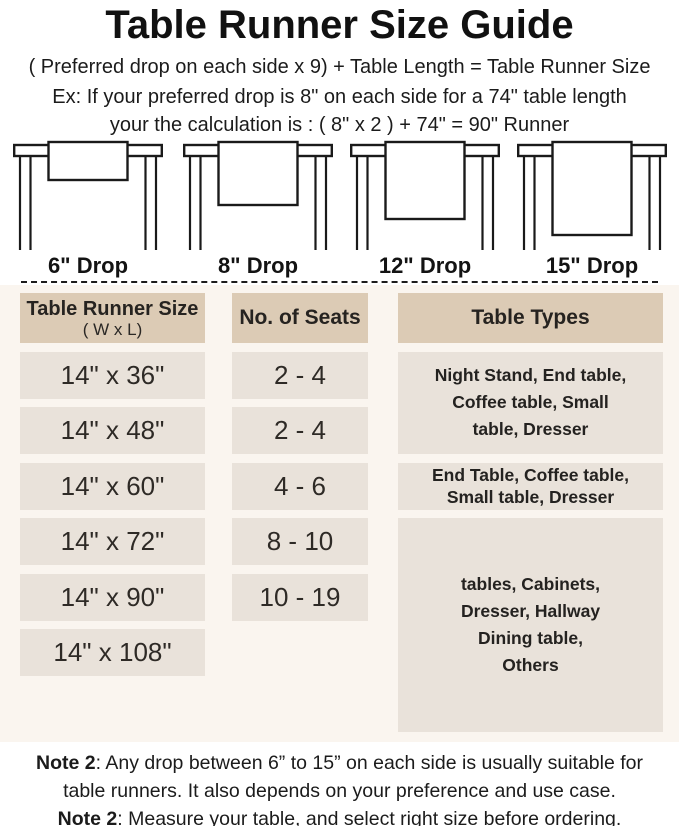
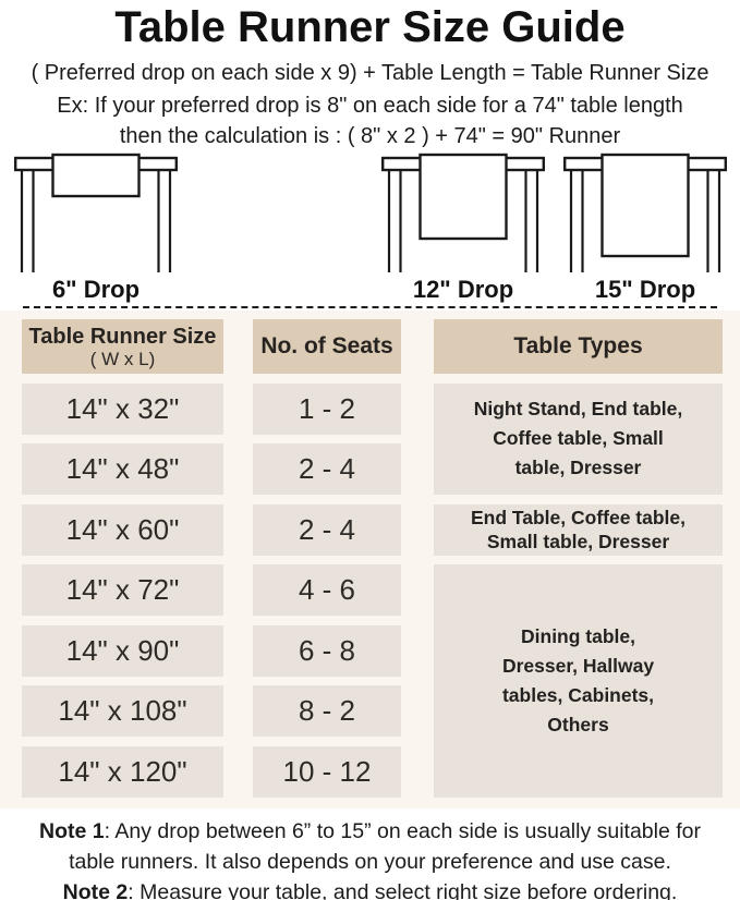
  Table Runner Size Guide
  ( Preferred drop on each side x 9) + Table Length = Table Runner Size
  Ex: If your preferred drop is 8" on each side for a 74" table length
- your the calculation is : ( 8" x 2 ) + 74" = 90" Runner
+ then the calculation is : ( 8" x 2 ) + 74" = 90" Runner
  6" Drop
- 8" Drop
  12" Drop
  15" Drop
  Table Runner Size
  ( W x L)
- 14" x 36"
+ 14" x 32"
  14" x 48"
  14" x 60"
  14" x 72"
  14" x 90"
  14" x 108"
+ 14" x 120"
  No. of Seats
+ 1 - 2
  2 - 4
  2 - 4
  4 - 6
+ 6 - 8
- 8 - 10
+ 8 - 2
- 10 - 19
+ 10 - 12
  Table Types
  Night Stand, End table,
  Coffee table, Small
  table, Dresser
  End Table, Coffee table,
  Small table, Dresser
- tables, Cabinets,
+ Dining table,
  Dresser, Hallway
- Dining table,
+ tables, Cabinets,
  Others
- Note 2: Any drop between 6” to 15” on each side is usually suitable for
+ Note 1: Any drop between 6” to 15” on each side is usually suitable for
  table runners. It also depends on your preference and use case.
  Note 2: Measure your table, and select right size before ordering.
